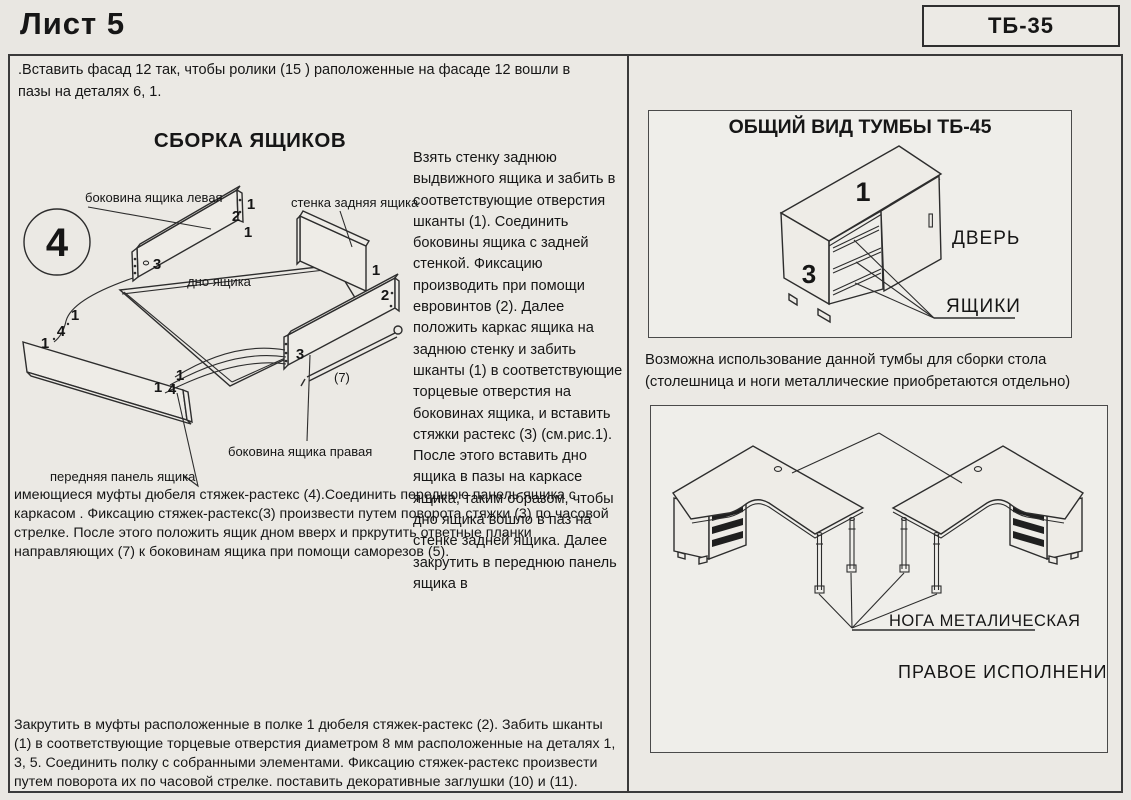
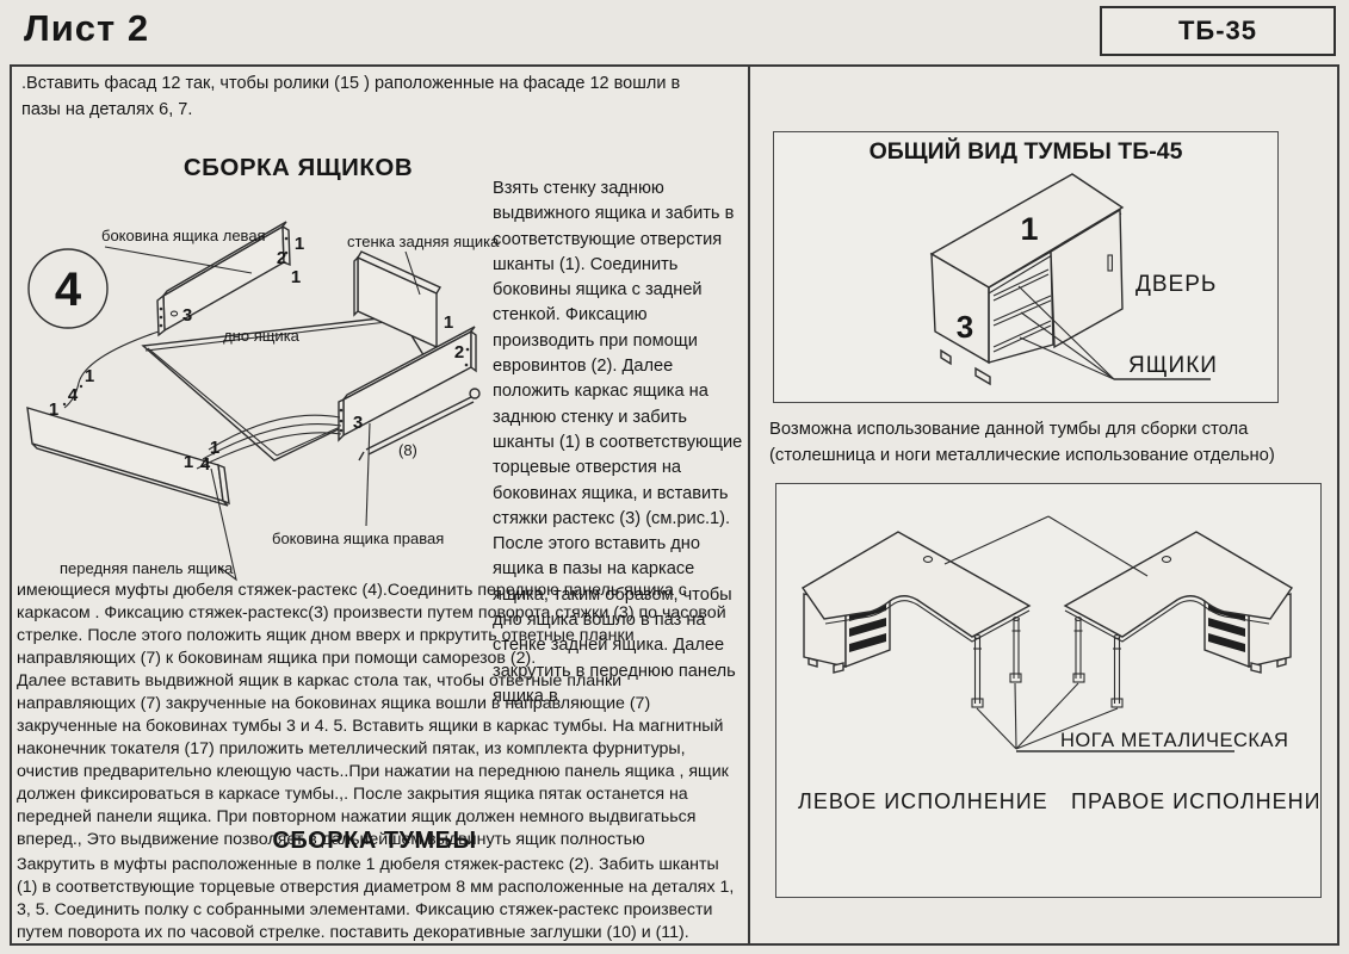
- Лист 5
+ Лист 2
  ТБ-35
- .Вставить фасад 12 так, чтобы ролики (15 ) раположенные на фасаде 12 вошли в пазы на деталях 6, 1.
+ .Вставить фасад 12 так, чтобы ролики (15 ) раположенные на фасаде 12 вошли в пазы на деталях 6, 7.
  СБОРКА ЯЩИКОВ
  4
  боковина ящика левая
  стенка задняя ящика
  дно ящика
  боковина ящика правая
  передняя панель ящика
- (7)
+ (8)
  1
  2
  1
  3
  1
  2
  3
  1
  4
  1
  1
  1
  4
  Взять стенку заднюю выдвижного ящика и забить в соответствующие отверстия шканты (1). Соединить боковины ящика с задней стенкой. Фиксацию производить при помощи евровинтов (2). Далее положить каркас ящика на заднюю стенку и забить шканты (1) в соответствующие торцевые отверстия на боковинах ящика, и вставить стяжки растекс (3) (см.рис.1). После этого вставить дно ящика в пазы на каркасе ящика, таким образом, чтобы дно ящика вошло в паз на стенке задней ящика. Далее закрутить в переднюю панель ящика в
- имеющиеся муфты дюбеля стяжек-растекс (4).Соединить переднюю панель ящика с каркасом . Фиксацию стяжек-растекс(3) произвести путем поворота стяжки (3) по часовой стрелке. После этого положить ящик дном вверх и пркрутить ответные планки направляющих (7) к боковинам ящика при помощи саморезов (5).
+ имеющиеся муфты дюбеля стяжек-растекс (4).Соединить переднюю панель ящика с каркасом . Фиксацию стяжек-растекс(3) произвести путем поворота стяжки (3) по часовой стрелке. После этого положить ящик дном вверх и пркрутить ответные планки направляющих (7) к боковинам ящика при помощи саморезов (2).
+ Далее вставить выдвижной ящик в каркас стола так, чтобы ответные планки направляющих (7) закрученные на боковинах ящика вошли в направляющие (7) закрученные на боковинах тумбы 3 и 4. 5. Вставить ящики в каркас тумбы. На магнитный наконечник токателя (17) приложить метеллический пятак, из комплекта фурнитуры, очистив предварительно клеющую часть..При нажатии на переднюю панель ящика , ящик должен фиксироваться в каркасе тумбы.,. После закрытия ящика пятак останется на передней панели ящика. При повторном нажатии ящик должен немного выдвигатьься вперед., Это выдвижение позволяет в дальнейшем выдвинуть ящик полностью
+ СБОРКА ТУМБЫ
  Закрутить в муфты расположенные в полке 1 дюбеля стяжек-растекс (2). Забить шканты (1) в соответствующие торцевые отверстия диаметром 8 мм расположенные на деталях 1, 3, 5. Соединить полку с собранными элементами. Фиксацию стяжек-растекс произвести путем поворота их по часовой стрелке. поставить декоративные заглушки (10) и (11).
  ОБЩИЙ ВИД ТУМБЫ ТБ-45
  1
  3
  ДВЕРЬ
  ЯЩИКИ
- Возможна использование данной тумбы для сборки стола (столешница и ноги металлические приобретаются отдельно)
+ Возможна использование данной тумбы для сборки стола (столешница и ноги металлические использование отдельно)
  НОГА МЕТАЛИЧЕСКАЯ
+ ЛЕВОЕ ИСПОЛНЕНИЕ
  ПРАВОЕ ИСПОЛНЕНИ
